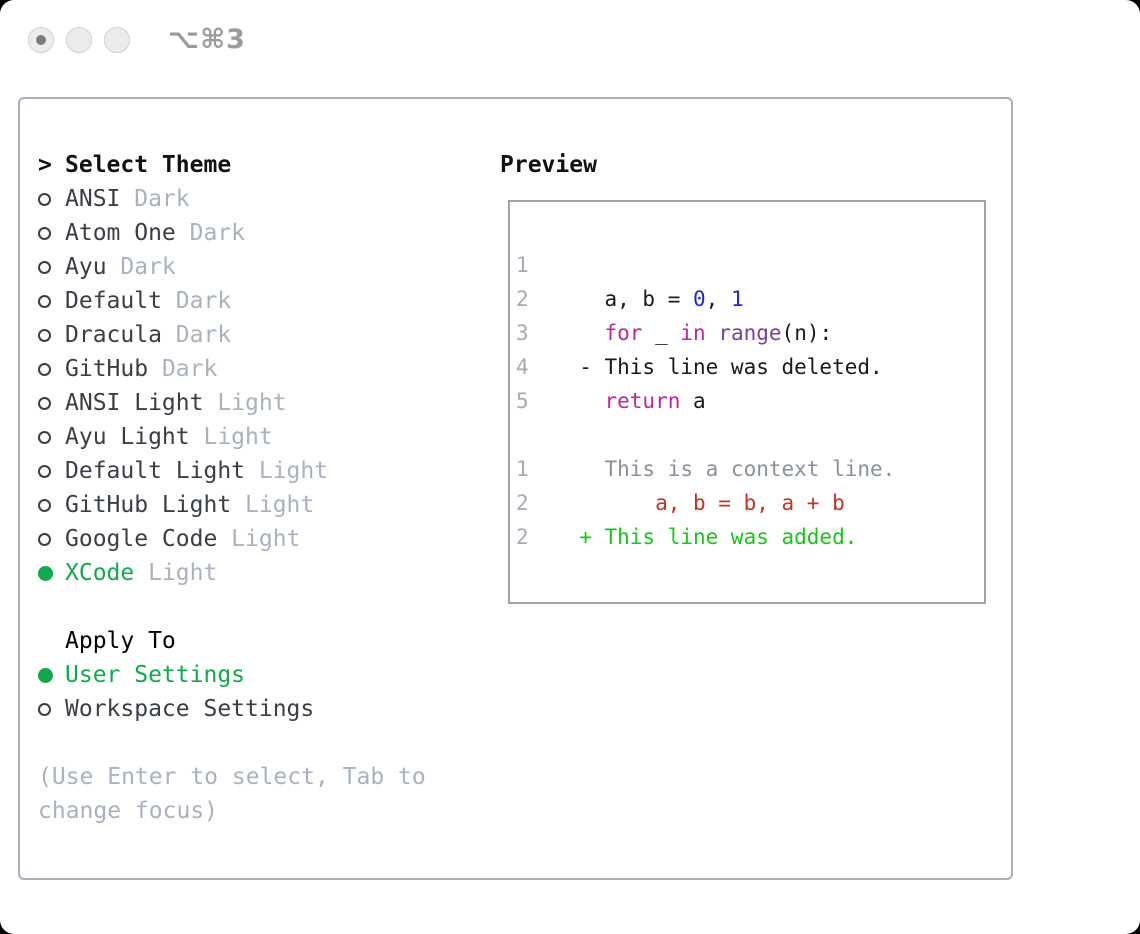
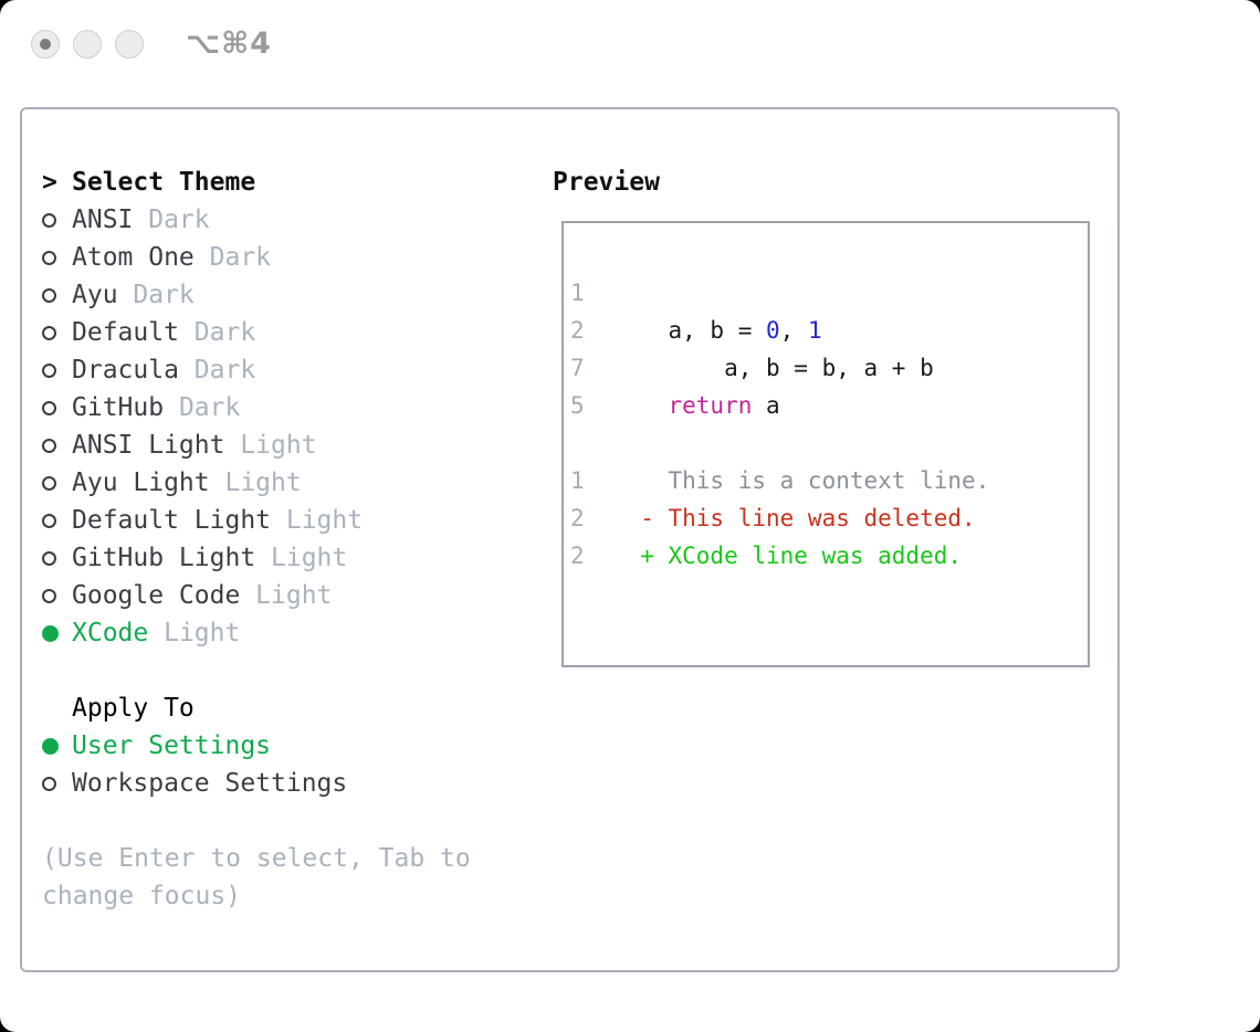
- ⌥⌘3
+ ⌥⌘4
  >
  Select Theme
  ANSI
  Dark
  Atom One
  Dark
  Ayu
  Dark
  Default
  Dark
  Dracula
  Dark
  GitHub
  Dark
  ANSI Light
  Light
  Ayu Light
  Light
  Default Light
  Light
  GitHub Light
  Light
  Google Code
  Light
  XCode
  Light
  Apply To
  User Settings
  Workspace Settings
  (Use Enter to select, Tab to change focus)
  Preview
  1
  2
  a, b = 0, 1
- 3
- for _ in range(n):
- 4
+ 7
- - This line was deleted.
+ a, b = b, a + b
  5
  return a
  1
  This is a context line.
  2
- a, b = b, a + b
+ - This line was deleted.
  2
- + This line was added.
+ + XCode line was added.
